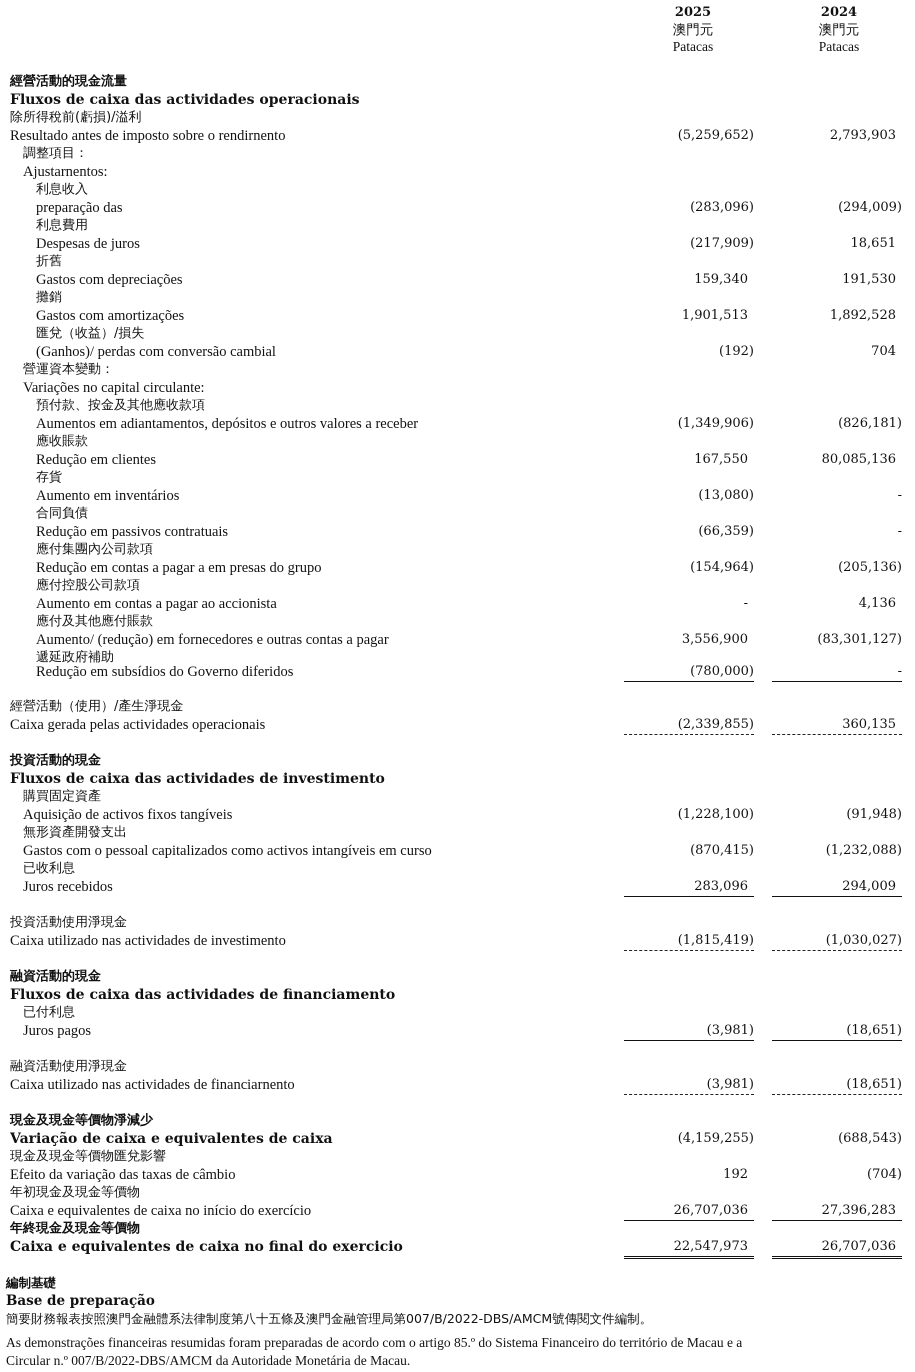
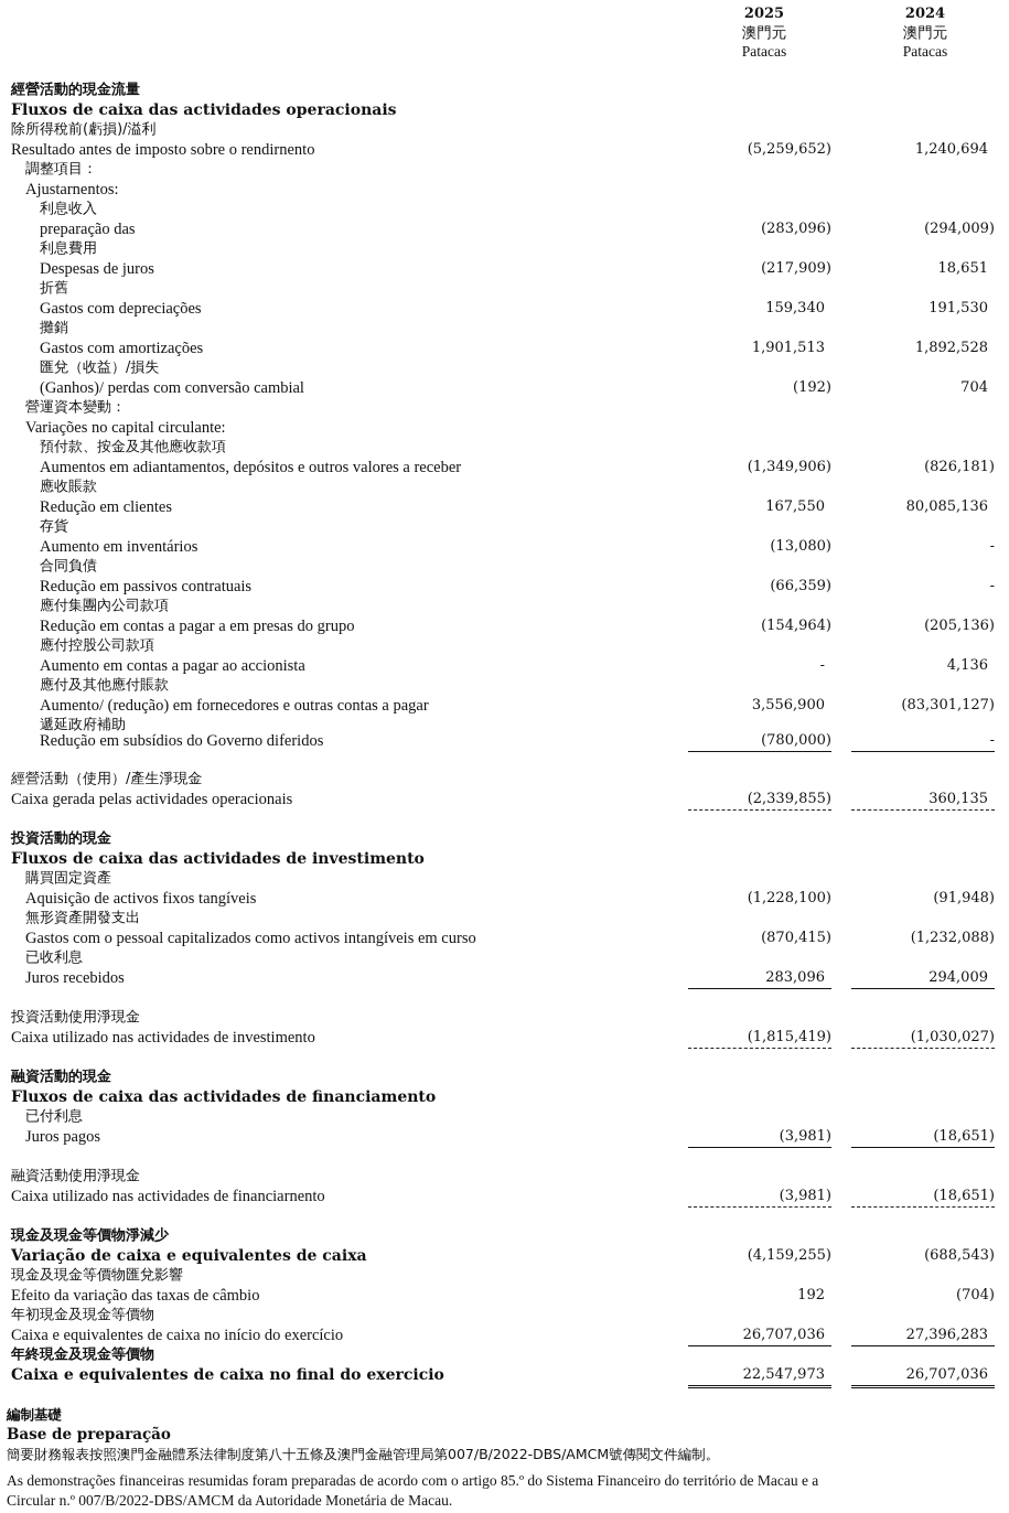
  2025
  澳門元
  Patacas
  2024
  澳門元
  Patacas
  經營活動的現金流量
  Fluxos de caixa das actividades operacionais
  除所得稅前(虧損)/溢利
  Resultado antes de imposto sobre o rendirnento
  (5,259,652)
- 2,793,903
+ 1,240,694
  調整項目：
  Ajustarnentos:
  利息收入
  preparação das
  (283,096)
  (294,009)
  利息費用
  Despesas de juros
  (217,909)
  18,651
  折舊
  Gastos com depreciações
  159,340
  191,530
  攤銷
  Gastos com amortizações
  1,901,513
  1,892,528
  匯兌（收益）/損失
  (Ganhos)/ perdas com conversão cambial
  (192)
  704
  營運資本變動：
  Variações no capital circulante:
  預付款、按金及其他應收款項
  Aumentos em adiantamentos, depósitos e outros valores a receber
  (1,349,906)
  (826,181)
  應收賬款
  Redução em clientes
  167,550
  80,085,136
  存貨
  Aumento em inventários
  (13,080)
  -
  合同負債
  Redução em passivos contratuais
  (66,359)
  -
  應付集團內公司款項
  Redução em contas a pagar a em presas do grupo
  (154,964)
  (205,136)
  應付控股公司款項
  Aumento em contas a pagar ao accionista
  -
  4,136
  應付及其他應付賬款
  Aumento/ (redução) em fornecedores e outras contas a pagar
  3,556,900
  (83,301,127)
  遞延政府補助
  Redução em subsídios do Governo diferidos
  (780,000)
  -
  經營活動（使用）/產生淨現金
  Caixa gerada pelas actividades operacionais
  (2,339,855)
  360,135
  投資活動的現金
  Fluxos de caixa das actividades de investimento
  購買固定資產
  Aquisição de activos fixos tangíveis
  (1,228,100)
  (91,948)
  無形資產開發支出
  Gastos com o pessoal capitalizados como activos intangíveis em curso
  (870,415)
  (1,232,088)
  已收利息
  Juros recebidos
  283,096
  294,009
  投資活動使用淨現金
  Caixa utilizado nas actividades de investimento
  (1,815,419)
  (1,030,027)
  融資活動的現金
  Fluxos de caixa das actividades de financiamento
  已付利息
  Juros pagos
  (3,981)
  (18,651)
  融資活動使用淨現金
  Caixa utilizado nas actividades de financiarnento
  (3,981)
  (18,651)
  現金及現金等價物淨減少
  Variação de caixa e equivalentes de caixa
  (4,159,255)
  (688,543)
  現金及現金等價物匯兌影響
  Efeito da variação das taxas de câmbio
  192
  (704)
  年初現金及現金等價物
  Caixa e equivalentes de caixa no início do exercício
  26,707,036
  27,396,283
  年終現金及現金等價物
  Caixa e equivalentes de caixa no final do exercicio
  22,547,973
  26,707,036
  編制基礎
  Base de preparação
  簡要財務報表按照澳門金融體系法律制度第八十五條及澳門金融管理局第007/B/2022-DBS/AMCM號傳閱文件編制。
  As demonstrações financeiras resumidas foram preparadas de acordo com o artigo 85.º do Sistema Financeiro do território de Macau e a
  Circular n.º 007/B/2022-DBS/AMCM da Autoridade Monetária de Macau.
